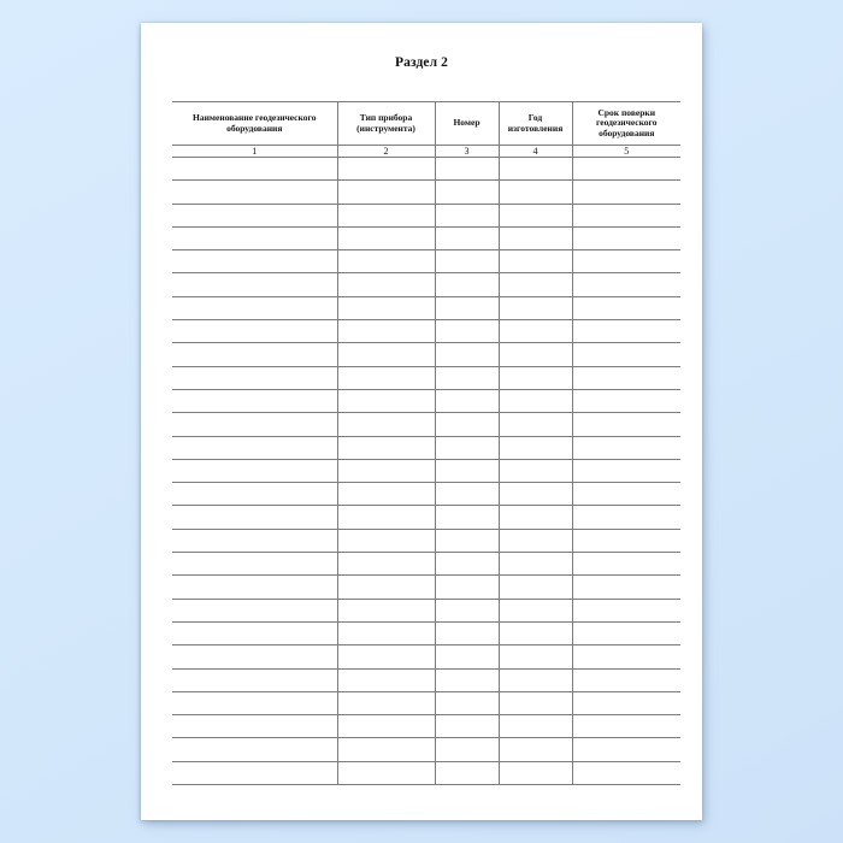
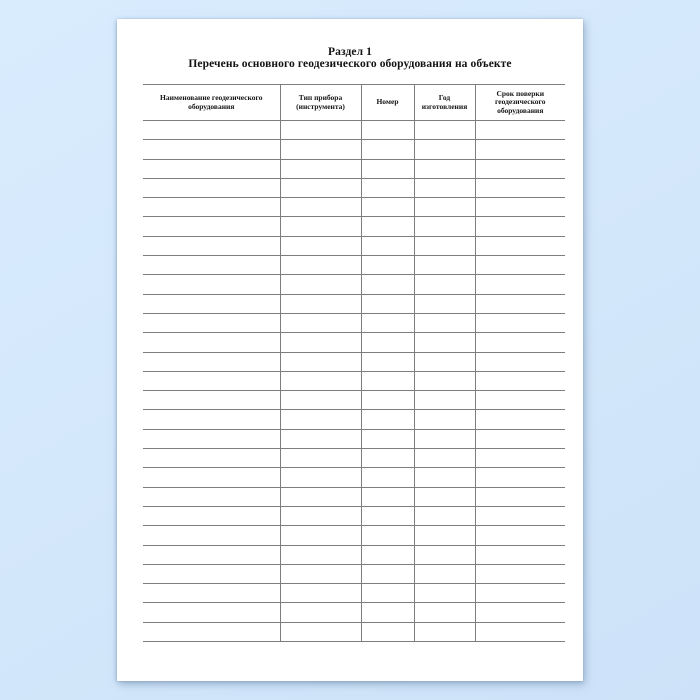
- Раздел 2
+ Раздел 1
+ Перечень основного геодезического оборудования на объекте
  Наименование геодезического оборудования	Тип прибора (инструмента)	Номер	Год изготовления	Срок поверки геодезического оборудования
- 1	2	3	4	5
